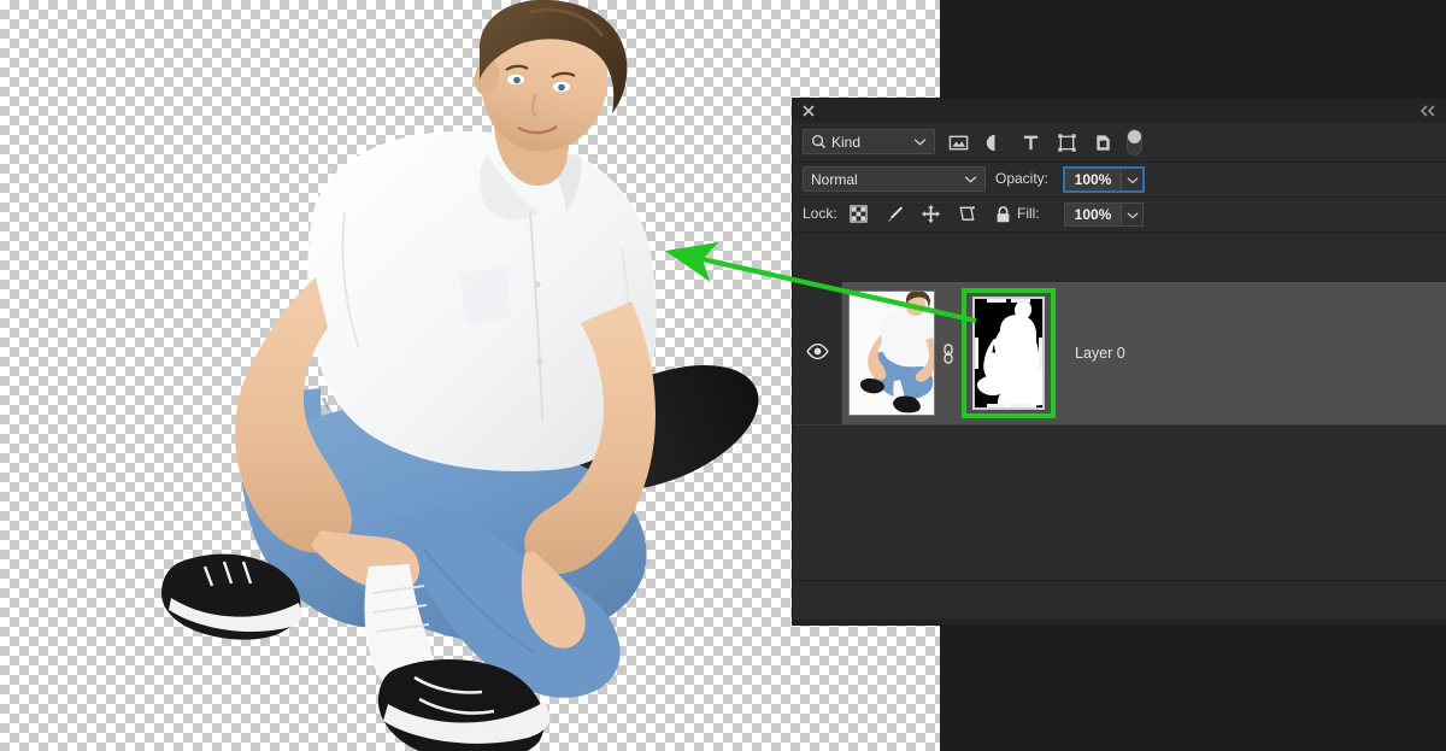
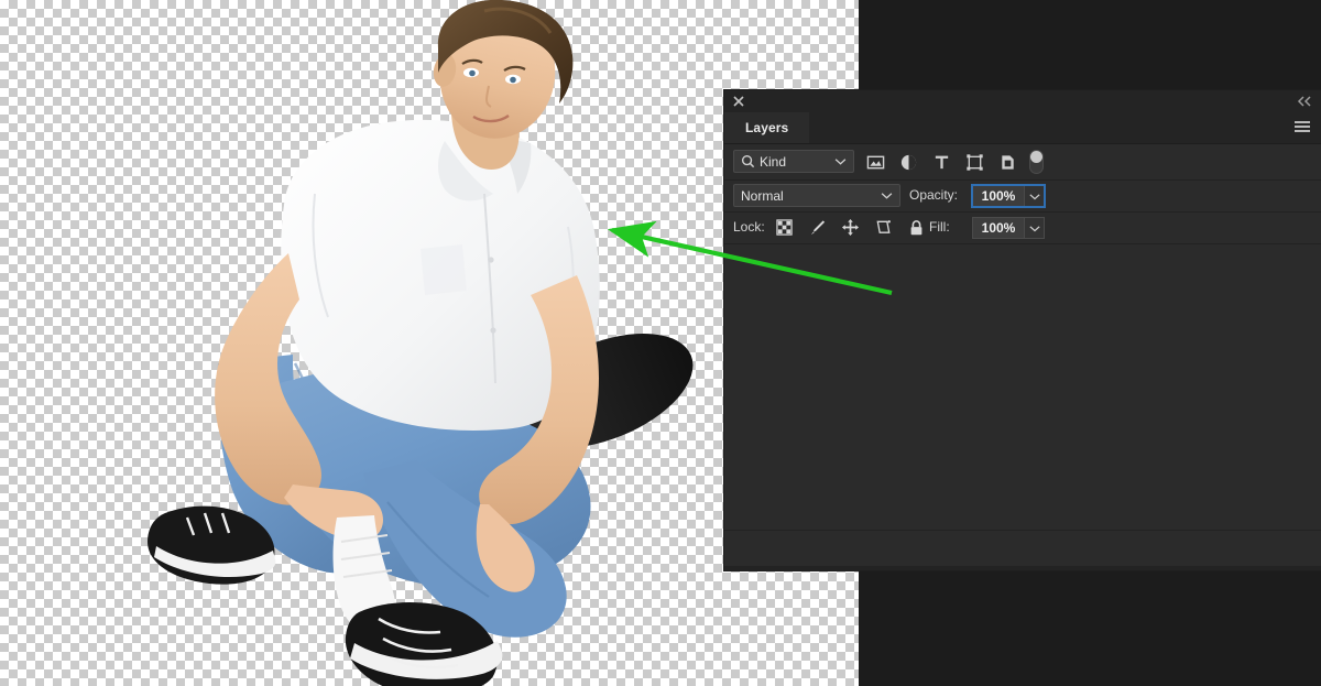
+ Layers
  Kind
  Normal
  Opacity:
  100%
  Lock:
  Fill:
  100%
- Layer 0
